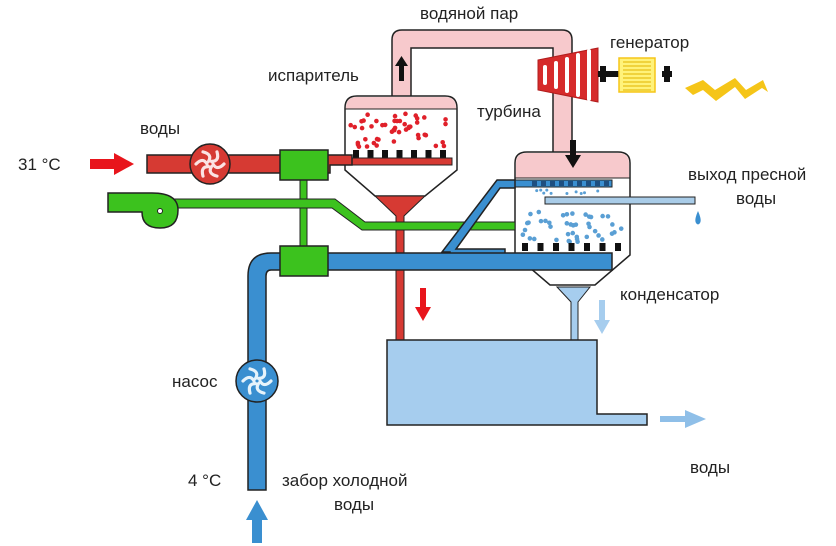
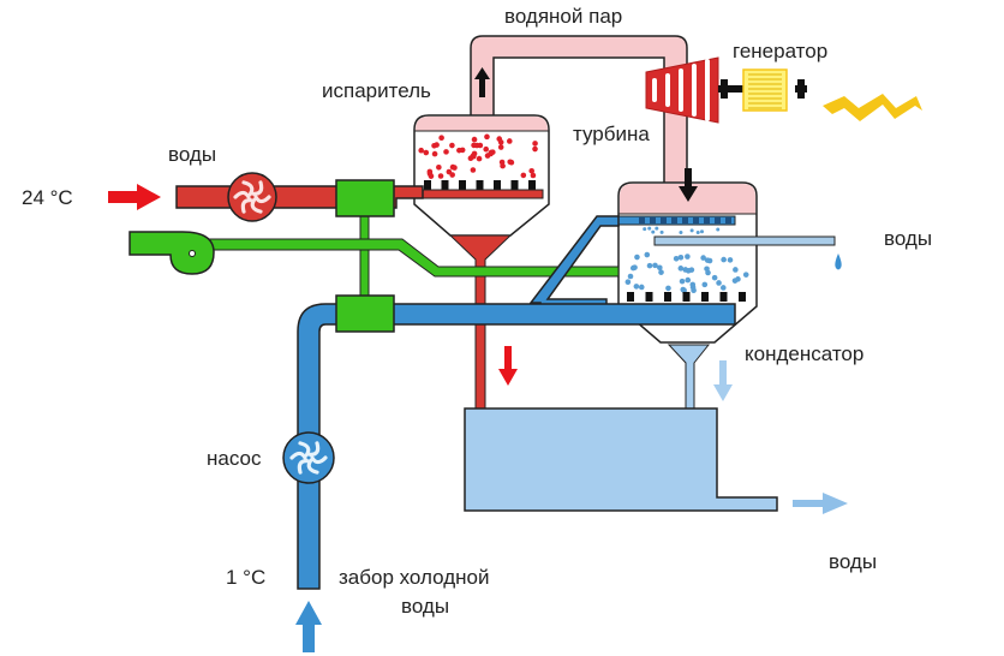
  воды
- 31 °C
+ 24 °C
  испаритель
  водяной пар
  турбина
  генератор
- выход пресной
  воды
  конденсатор
  насос
- 4 °C
+ 1 °C
  забор холодной
  воды
  воды
